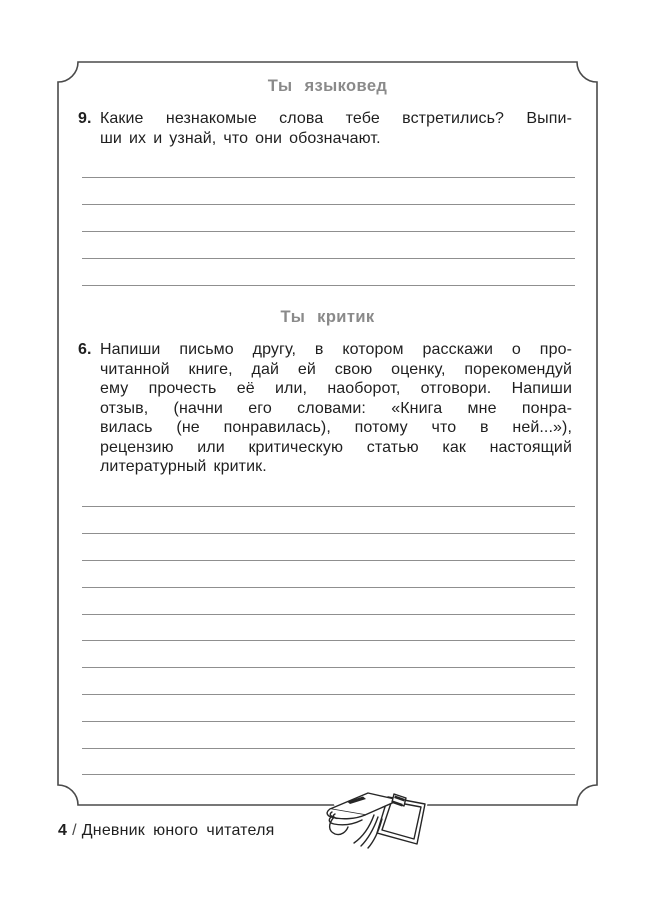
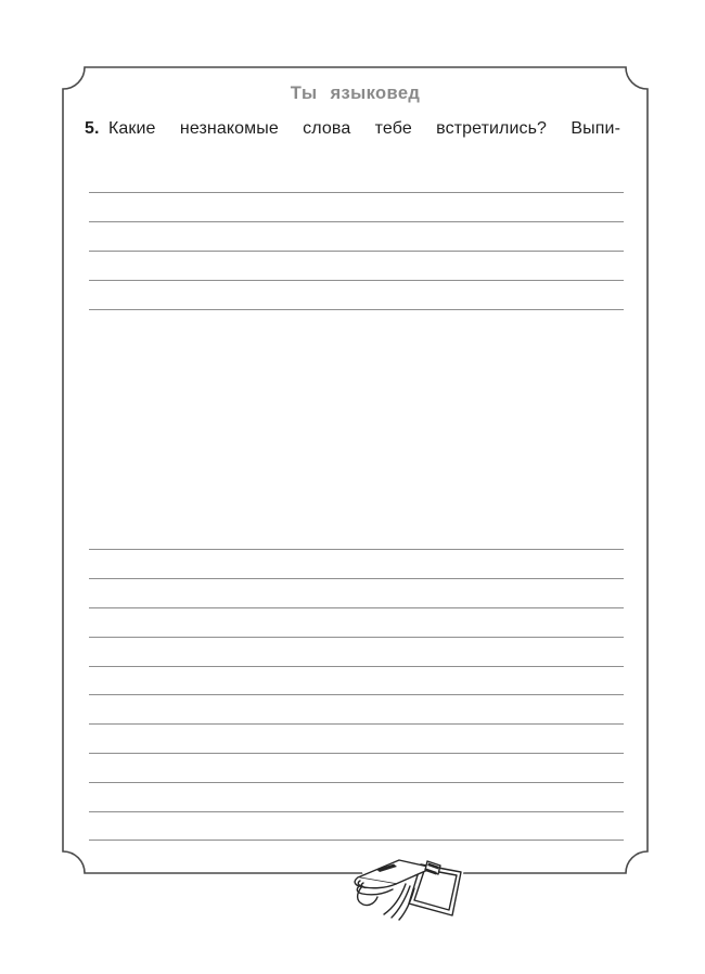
  Ты языковед
- 9.
+ 5.
  Какие незнакомые слова тебе встретились? Выпи-
- ши их и узнай, что они обозначают.
- Ты критик
- 6.
- Напиши письмо другу, в котором расскажи о про-
- читанной книге, дай ей свою оценку, порекомендуй
- ему прочесть её или, наоборот, отговори. Напиши
- отзыв, (начни его словами: «Книга мне понра-
- вилась (не понравилась), потому что в ней...»),
- рецензию или критическую статью как настоящий
- литературный критик.
- 4 / Дневник юного читателя
